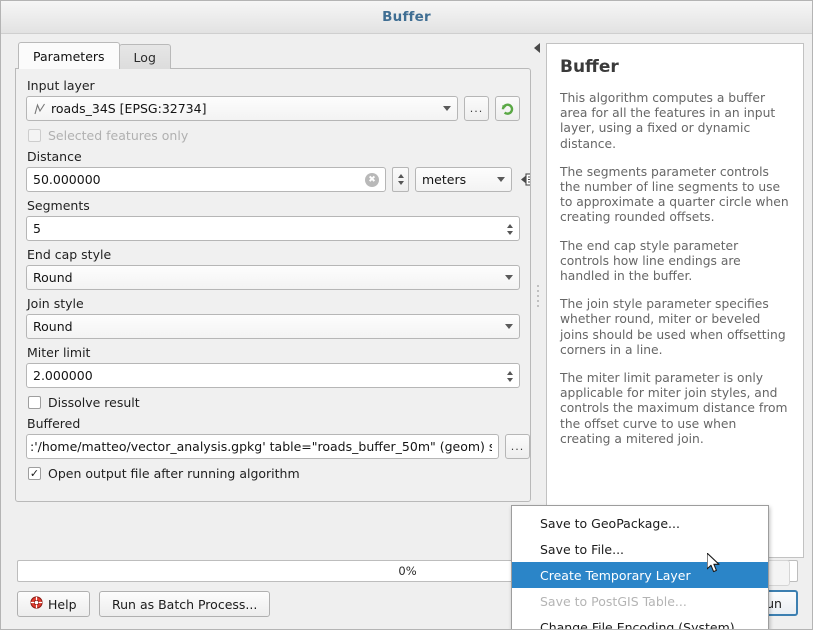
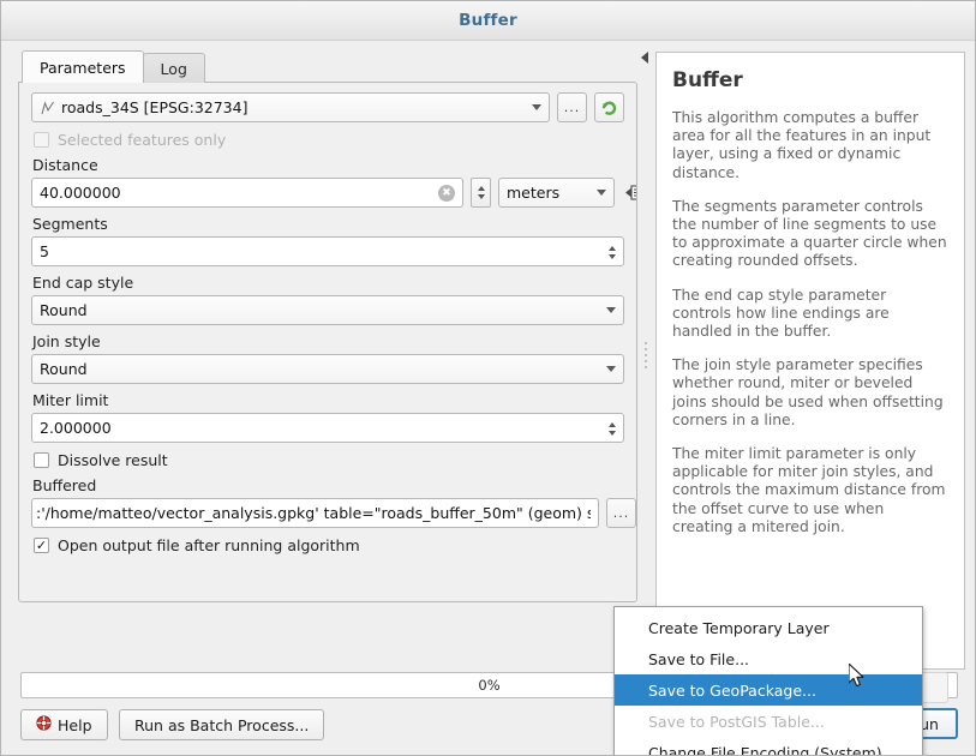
  Buffer
  Parameters
  Log
- Input layer
  roads_34S [EPSG:32734]
  ...
  Selected features only
  Distance
- 50.000000
+ 40.000000
  ✖
  meters
  Segments
  5
  End cap style
  Round
  Join style
  Round
  Miter limit
  2.000000
  Dissolve result
  Buffered
  :'/home/matteo/vector_analysis.gpkg' table="roads_buffer_50m" (geom)
  ...
  ✓
  Open output file after running algorithm
  Buffer
  This algorithm computes a buffer area for all the features in an input layer, using a fixed or dynamic distance.
  The segments parameter controls the number of line segments to use to approximate a quarter circle when creating rounded offsets.
  The end cap style parameter controls how line endings are handled in the buffer.
  The join style parameter specifies whether round, miter or beveled joins should be used when offsetting corners in a line.
  The miter limit parameter is only applicable for miter join styles, and controls the maximum distance from the offset curve to use when creating a mitered join.
  0%
  Help
  Run as Batch Process...
- Save to GeoPackage...
+ Create Temporary Layer
  Save to File...
- Create Temporary Layer
+ Save to GeoPackage...
  Save to PostGIS Table...
  Change File Encoding (System)...
